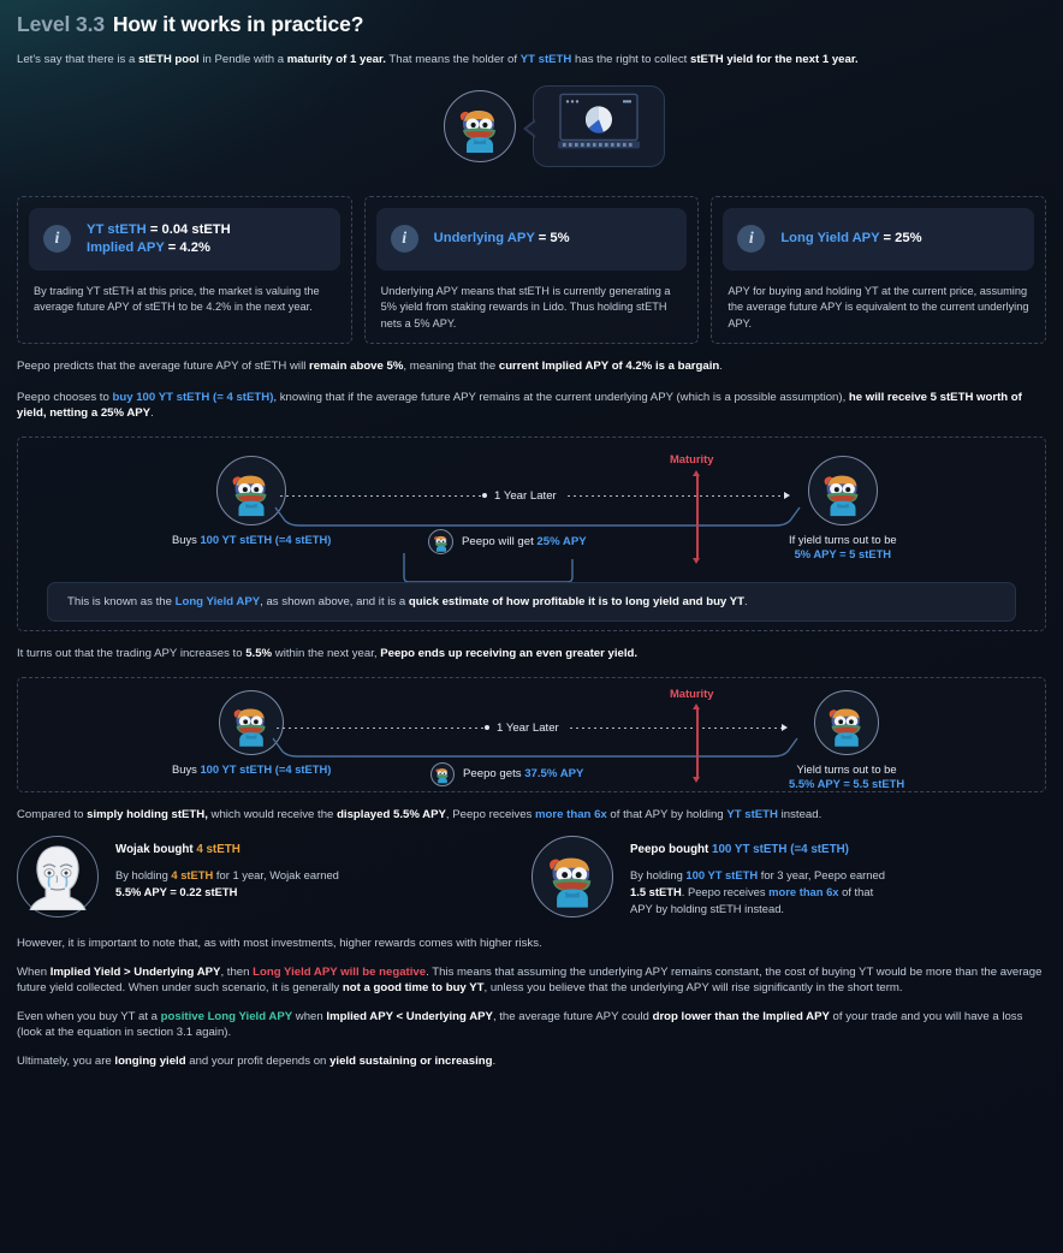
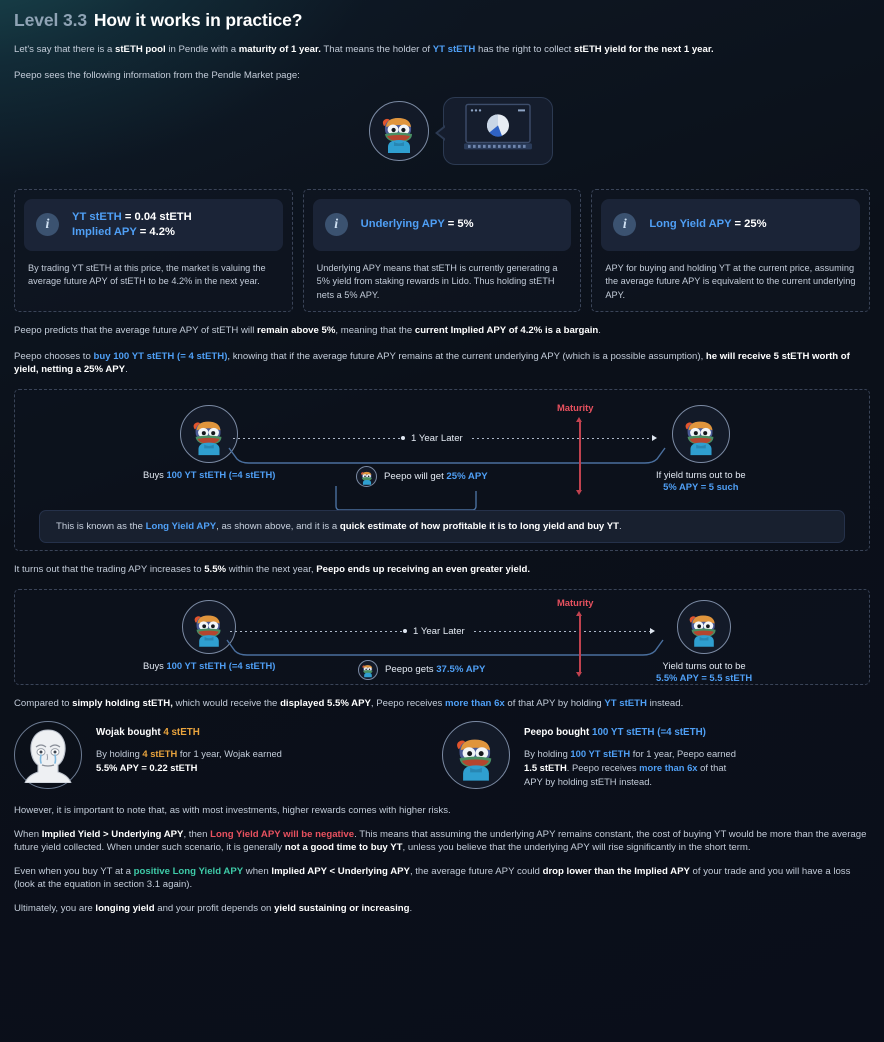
  Level 3.3 How it works in practice?
  Let's say that there is a stETH pool in Pendle with a maturity of 1 year. That means the holder of YT stETH has the right to collect stETH yield for the next 1 year.
+ Peepo sees the following information from the Pendle Market page:
  i
  YT stETH = 0.04 stETH
  Implied APY = 4.2%
  By trading YT stETH at this price, the market is valuing the average future APY of stETH to be 4.2% in the next year.
  i
  Underlying APY = 5%
  Underlying APY means that stETH is currently generating a 5% yield from staking rewards in Lido. Thus holding stETH nets a 5% APY.
  i
  Long Yield APY = 25%
  APY for buying and holding YT at the current price, assuming the average future APY is equivalent to the current underlying APY.
  Peepo predicts that the average future APY of stETH will remain above 5%, meaning that the current Implied APY of 4.2% is a bargain.
  Peepo chooses to buy 100 YT stETH (= 4 stETH), knowing that if the average future APY remains at the current underlying APY (which is a possible assumption), he will receive 5 stETH worth of yield, netting a 25% APY.
  Buys 100 YT stETH (=4 stETH)
  1 Year Later
  Maturity
  Peepo will get 25% APY
  If yield turns out to be
- 5% APY = 5 stETH
+ 5% APY = 5 such
  This is known as the Long Yield APY, as shown above, and it is a quick estimate of how profitable it is to long yield and buy YT.
  It turns out that the trading APY increases to 5.5% within the next year, Peepo ends up receiving an even greater yield.
  Buys 100 YT stETH (=4 stETH)
  1 Year Later
  Maturity
  Peepo gets 37.5% APY
  Yield turns out to be
  5.5% APY = 5.5 stETH
  Compared to simply holding stETH, which would receive the displayed 5.5% APY, Peepo receives more than 6x of that APY by holding YT stETH instead.
  Wojak bought 4 stETH
  By holding 4 stETH for 1 year, Wojak earned
  5.5% APY = 0.22 stETH
  Peepo bought 100 YT stETH (=4 stETH)
- By holding 100 YT stETH for 3 year, Peepo earned
+ By holding 100 YT stETH for 1 year, Peepo earned
  1.5 stETH. Peepo receives more than 6x of that
  APY by holding stETH instead.
  However, it is important to note that, as with most investments, higher rewards comes with higher risks.
  When Implied Yield > Underlying APY, then Long Yield APY will be negative. This means that assuming the underlying APY remains constant, the cost of buying YT would be more than the average future yield collected. When under such scenario, it is generally not a good time to buy YT, unless you believe that the underlying APY will rise significantly in the short term.
  Even when you buy YT at a positive Long Yield APY when Implied APY < Underlying APY, the average future APY could drop lower than the Implied APY of your trade and you will have a loss (look at the equation in section 3.1 again).
  Ultimately, you are longing yield and your profit depends on yield sustaining or increasing.
